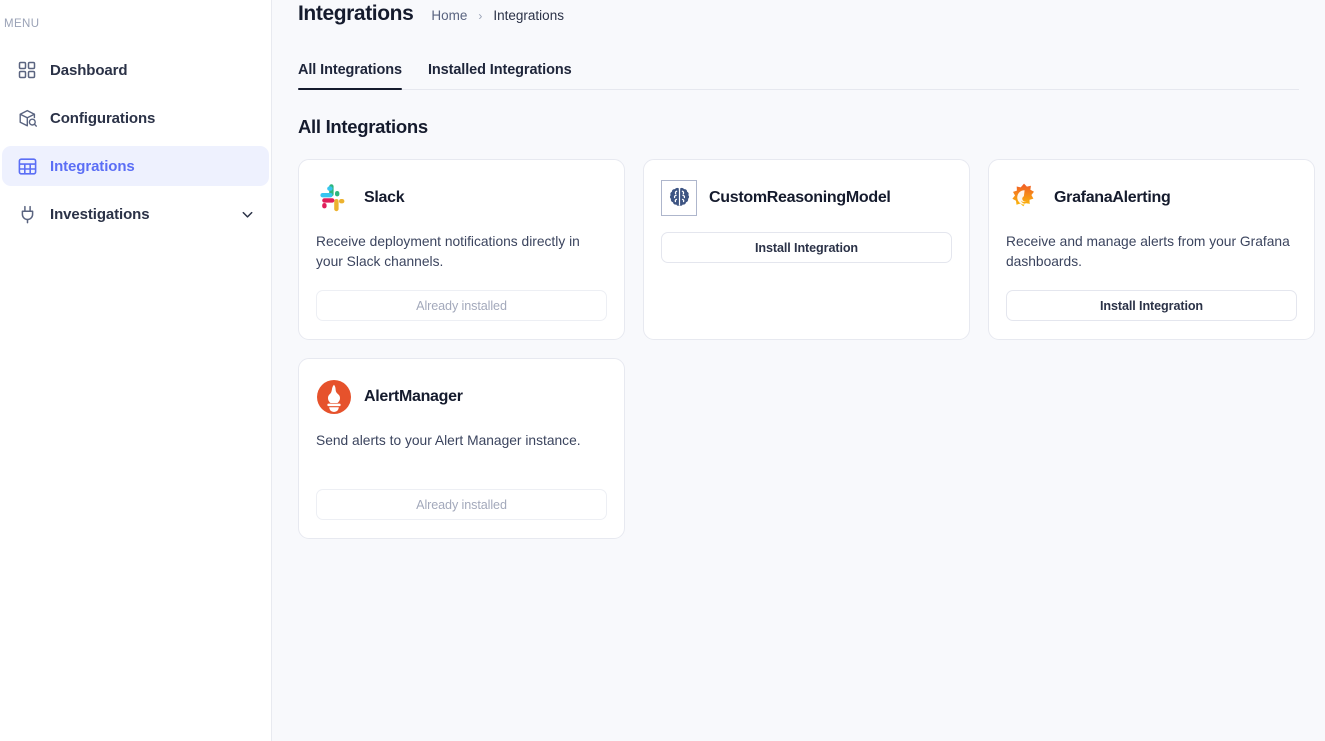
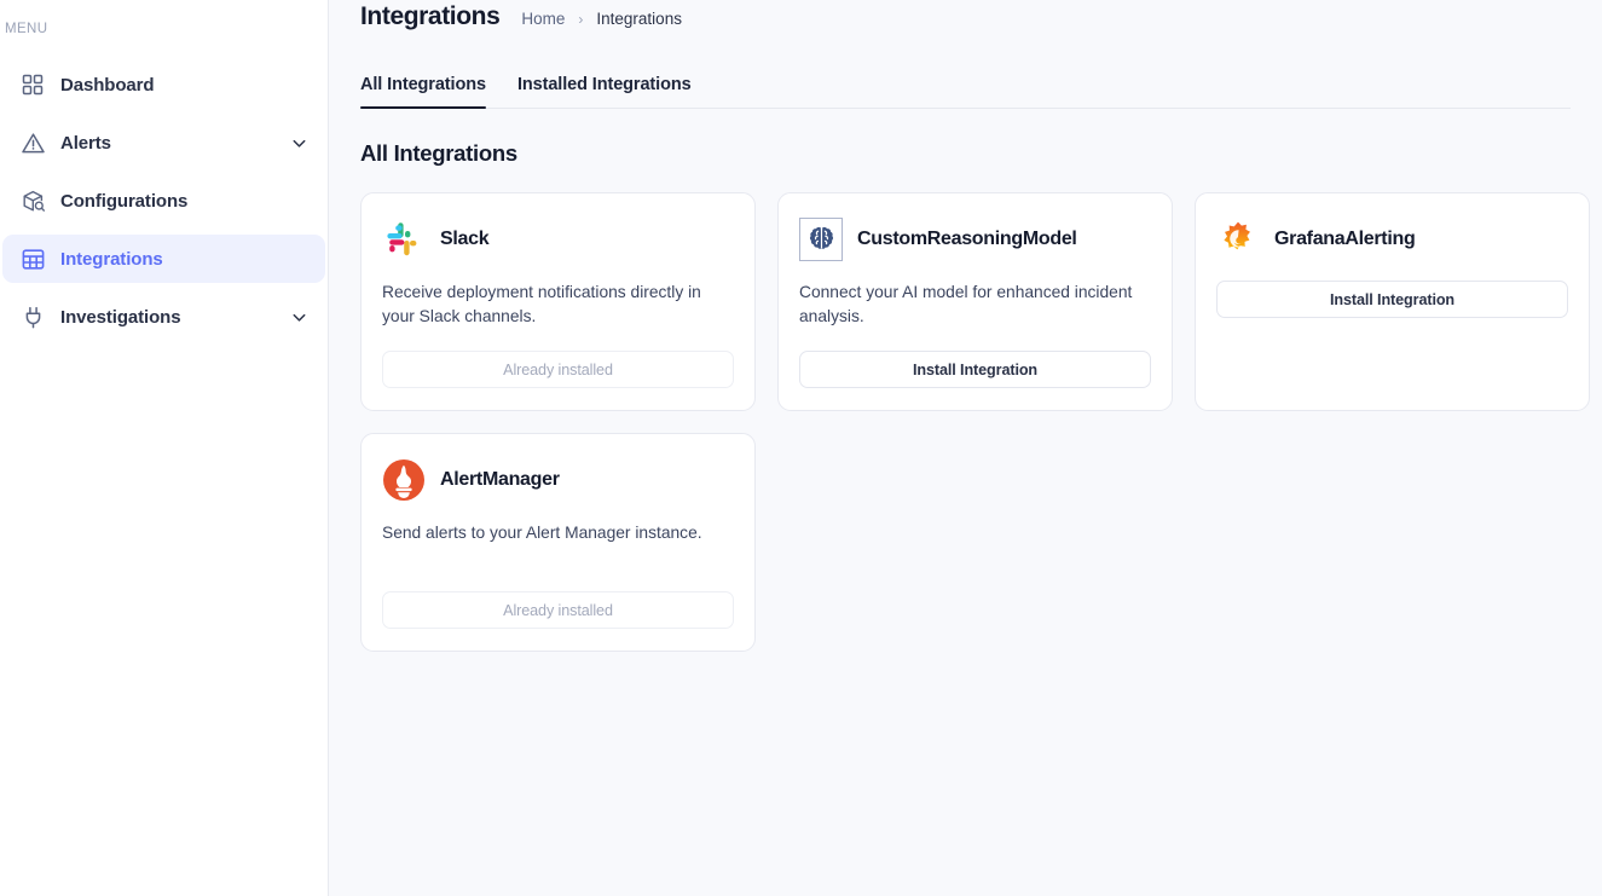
  MENU
  Dashboard
+ Alerts
  Configurations
  Integrations
  Investigations
  Integrations
  Home
  ›
  Integrations
  All Integrations
  Installed Integrations
  All Integrations
  Slack
  Receive deployment notifications directly in your Slack channels.
  Already installed
  CustomReasoningModel
+ Connect your AI model for enhanced incident analysis.
  Install Integration
  GrafanaAlerting
- Receive and manage alerts from your Grafana dashboards.
  Install Integration
  AlertManager
  Send alerts to your Alert Manager instance.
  Already installed
